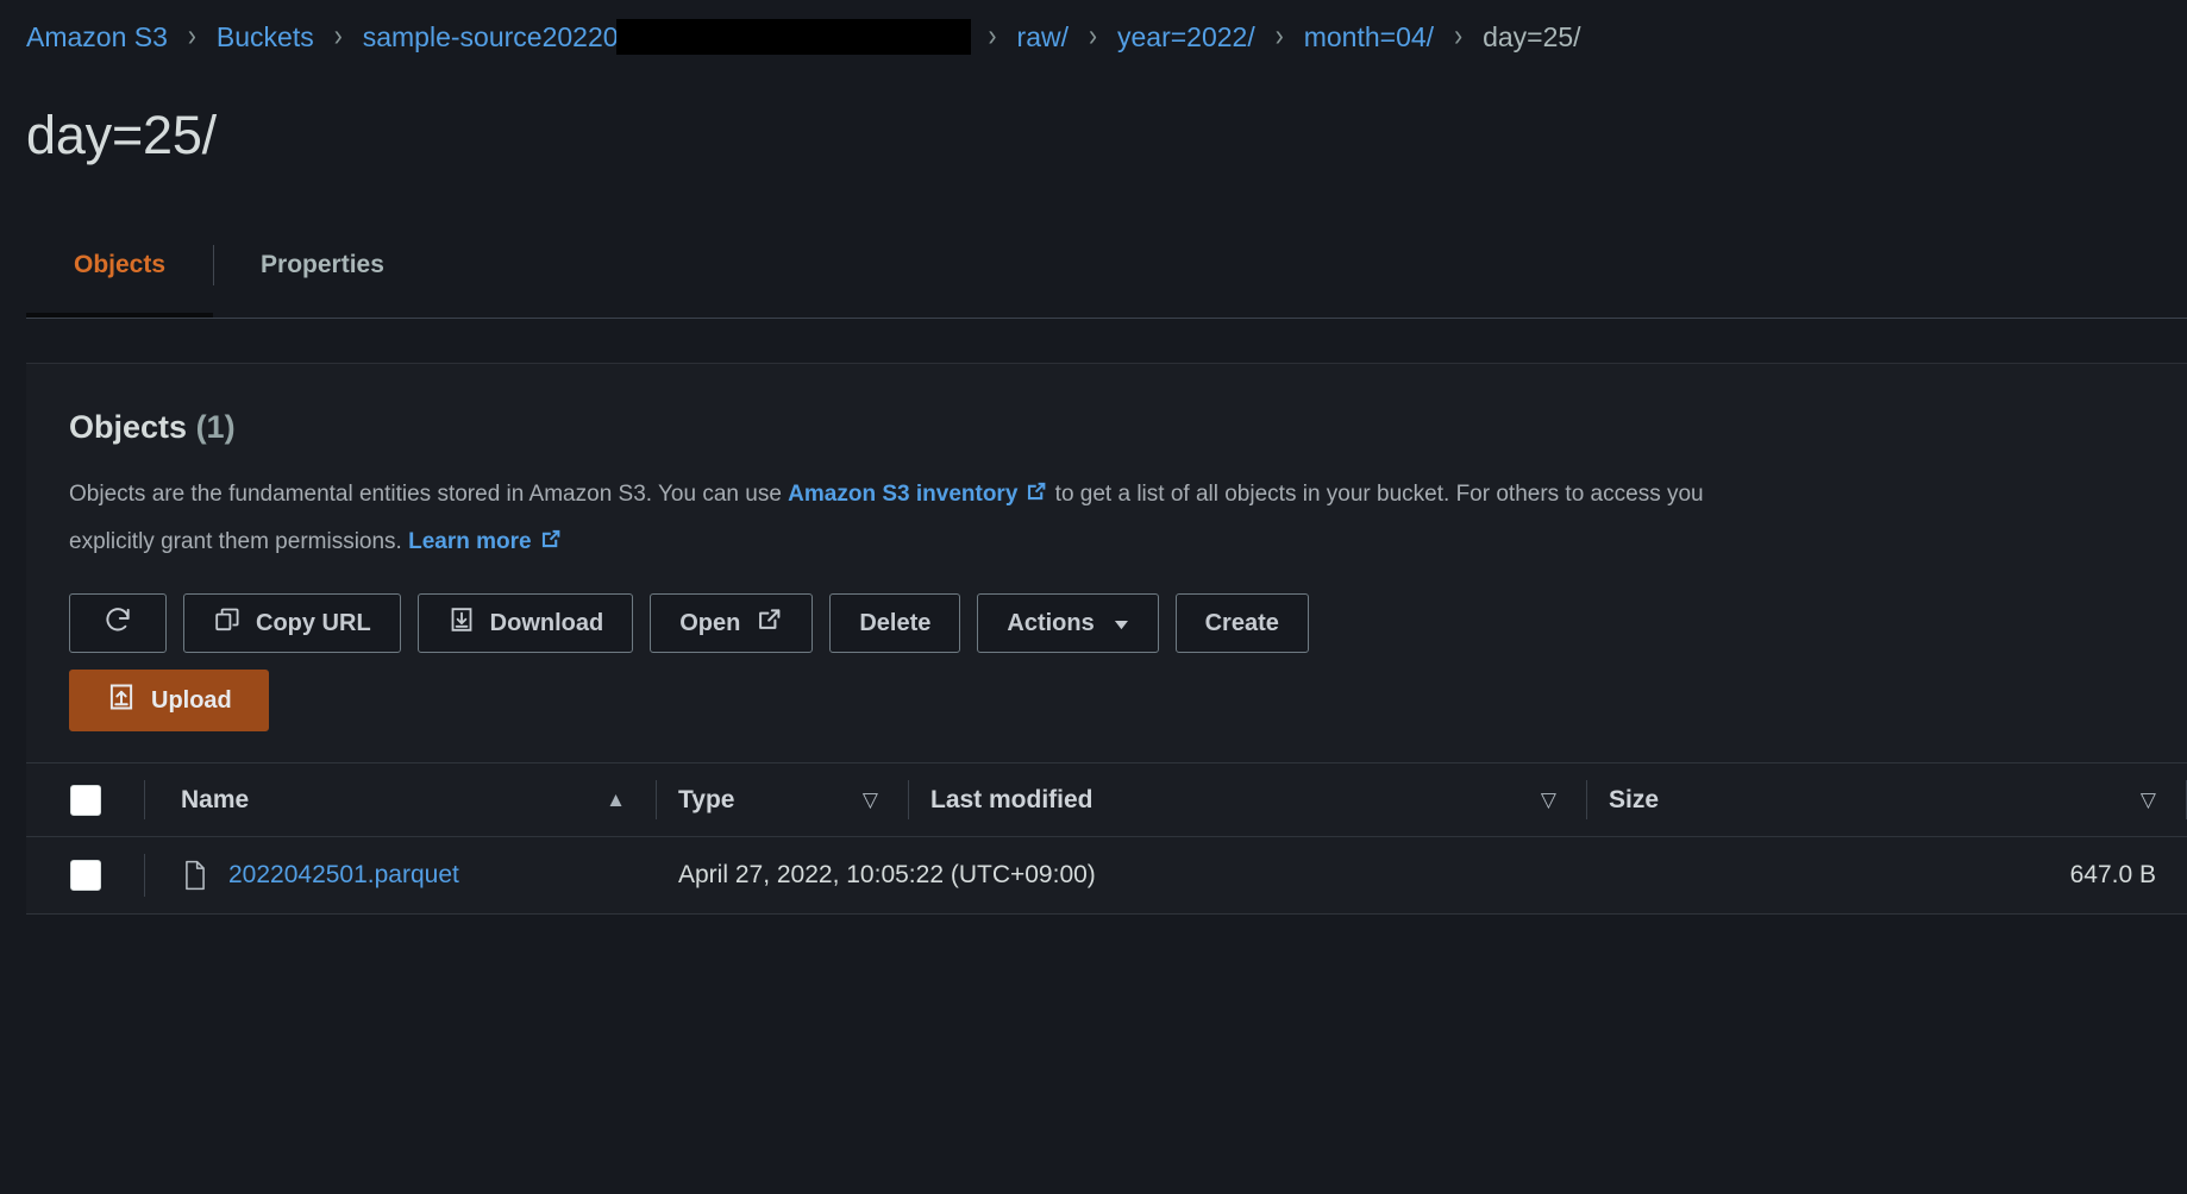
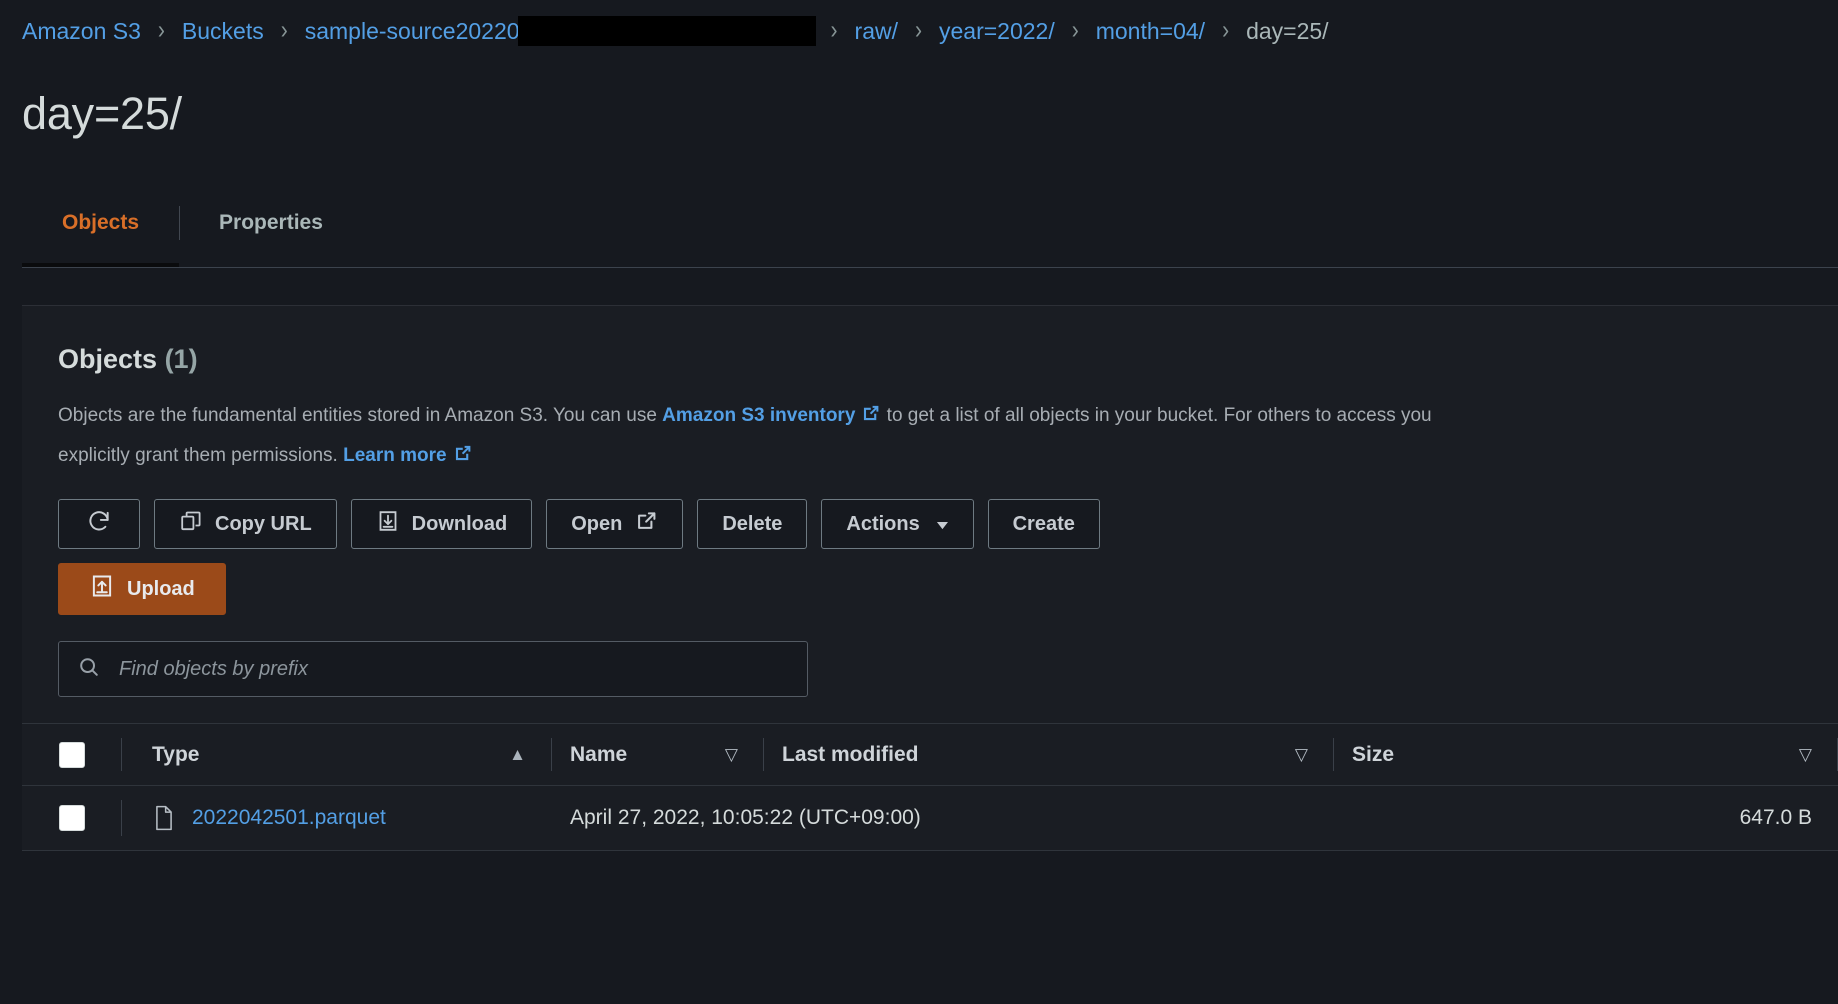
  Amazon S3
  ›
  Buckets
  ›
  sample-source20220
  ›
  raw/
  ›
  year=2022/
  ›
  month=04/
  ›
  day=25/
  day=25/
  Objects
  Properties
  Objects (1)
  Objects are the fundamental entities stored in Amazon S3. You can use Amazon S3 inventory to get a list of all objects in your bucket. For others to access you
  explicitly grant them permissions. Learn more
  Copy URL
  Download
  Open
  Delete
  Actions
  ▼
  Create
  Upload
+ Find objects by prefix
- Name
+ Type
  ▲
- Type
+ Name
  ▽
  Last modified
  ▽
  Size
  ▽
  2022042501.parquet
  April 27, 2022, 10:05:22 (UTC+09:00)
  647.0 B
